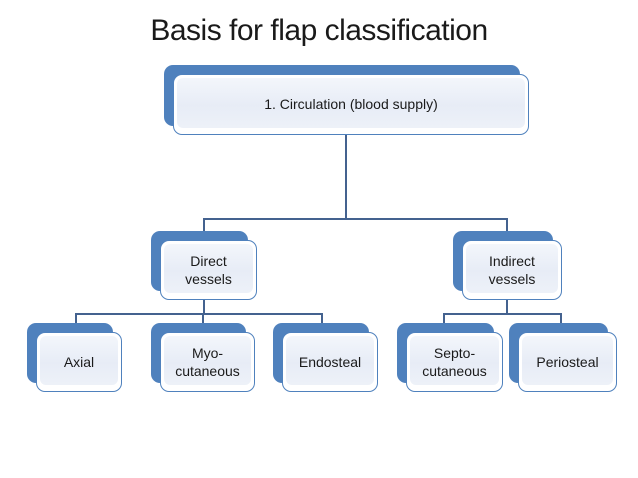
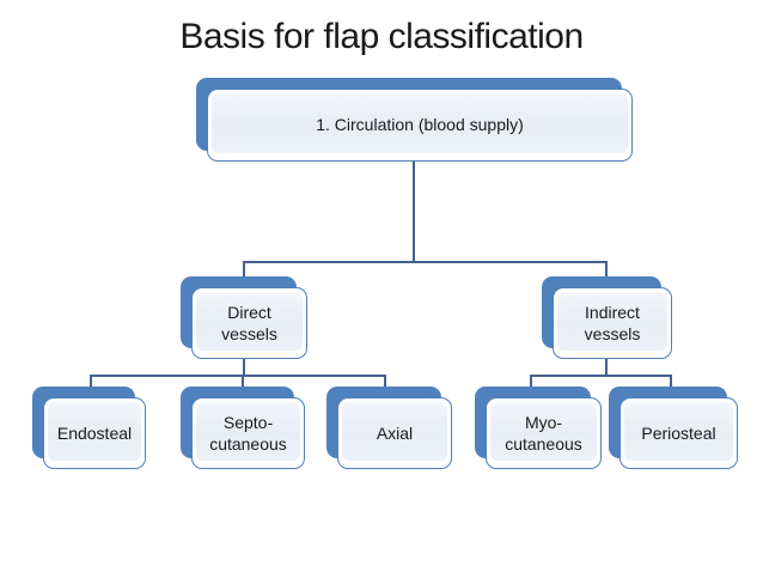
  Basis for flap classification
  1. Circulation (blood supply)
  Direct vessels
  Indirect vessels
- Axial
+ Endosteal
- Myo-cutaneous
+ Septo-cutaneous
- Endosteal
+ Axial
- Septo-cutaneous
+ Myo-cutaneous
  Periosteal
